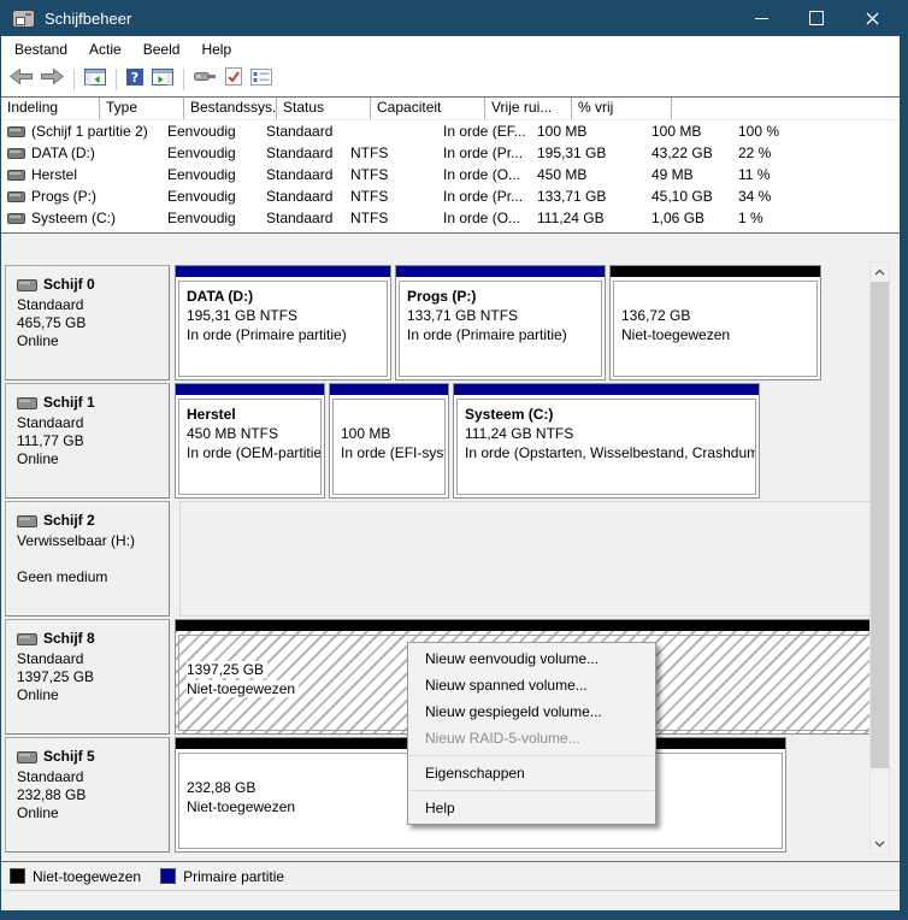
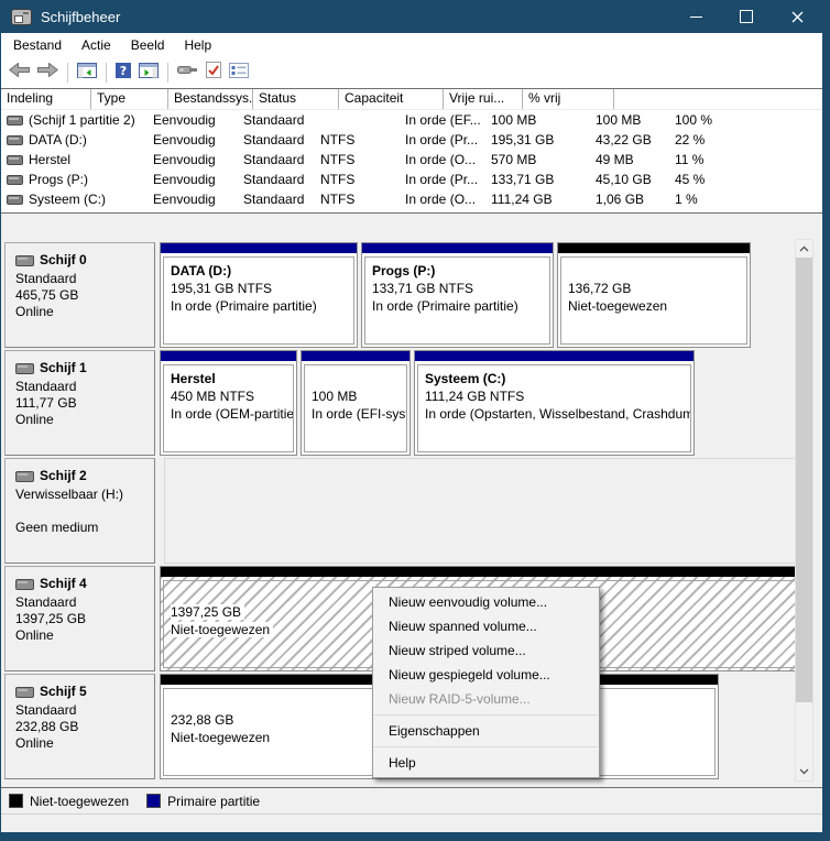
  Schijfbeheer
  Bestand
  Actie
  Beeld
  Help
  ?
  Indeling
  Type
  Bestandssys.
  Status
  Capaciteit
  Vrije rui...
  % vrij
  (Schijf 1 partitie 2)
  Eenvoudig
  Standaard
  In orde (EF...
  100 MB
  100 MB
  100 %
  DATA (D:)
  Eenvoudig
  Standaard
  NTFS
  In orde (Pr...
  195,31 GB
  43,22 GB
  22 %
  Herstel
  Eenvoudig
  Standaard
  NTFS
  In orde (O...
- 450 MB
+ 570 MB
  49 MB
  11 %
  Progs (P:)
  Eenvoudig
  Standaard
  NTFS
  In orde (Pr...
  133,71 GB
  45,10 GB
- 34 %
+ 45 %
  Systeem (C:)
  Eenvoudig
  Standaard
  NTFS
  In orde (O...
  111,24 GB
  1,06 GB
  1 %
  Schijf 0
  Standaard
  465,75 GB
  Online
  DATA (D:)
  195,31 GB NTFS
  In orde (Primaire partitie)
  Progs (P:)
  133,71 GB NTFS
  In orde (Primaire partitie)
  136,72 GB
  Niet-toegewezen
  Schijf 1
  Standaard
  111,77 GB
  Online
  Herstel
  450 MB NTFS
  In orde (OEM-partitie
  100 MB
  In orde (EFI-sys
  Systeem (C:)
  111,24 GB NTFS
  In orde (Opstarten, Wisselbestand, Crashdum
  Schijf 2
  Verwisselbaar (H:)
  Geen medium
- Schijf 8
+ Schijf 4
  Standaard
  1397,25 GB
  Online
  1397,25 GB
  Niet-toegewezen
  Schijf 5
  Standaard
  232,88 GB
  Online
  232,88 GB
  Niet-toegewezen
  Niet-toegewezen
  Primaire partitie
  Nieuw eenvoudig volume...
  Nieuw spanned volume...
+ Nieuw striped volume...
  Nieuw gespiegeld volume...
  Nieuw RAID-5-volume...
  Eigenschappen
  Help
